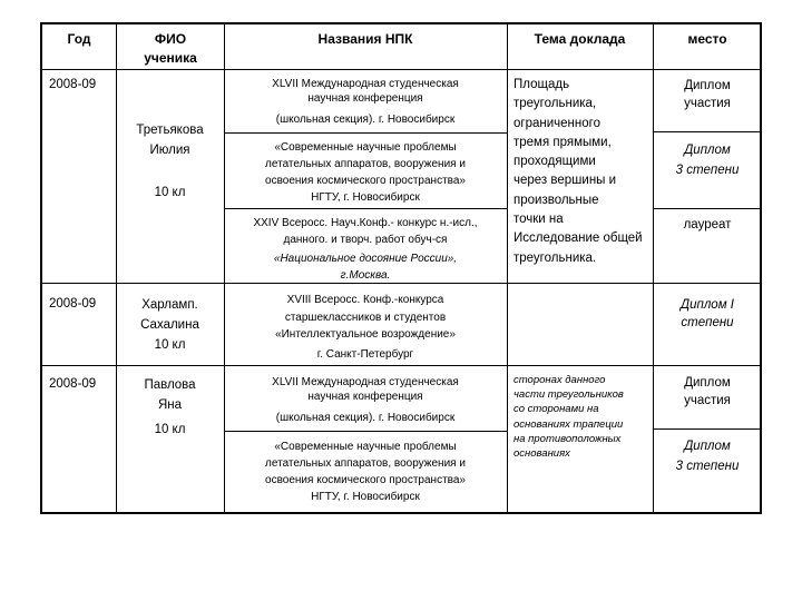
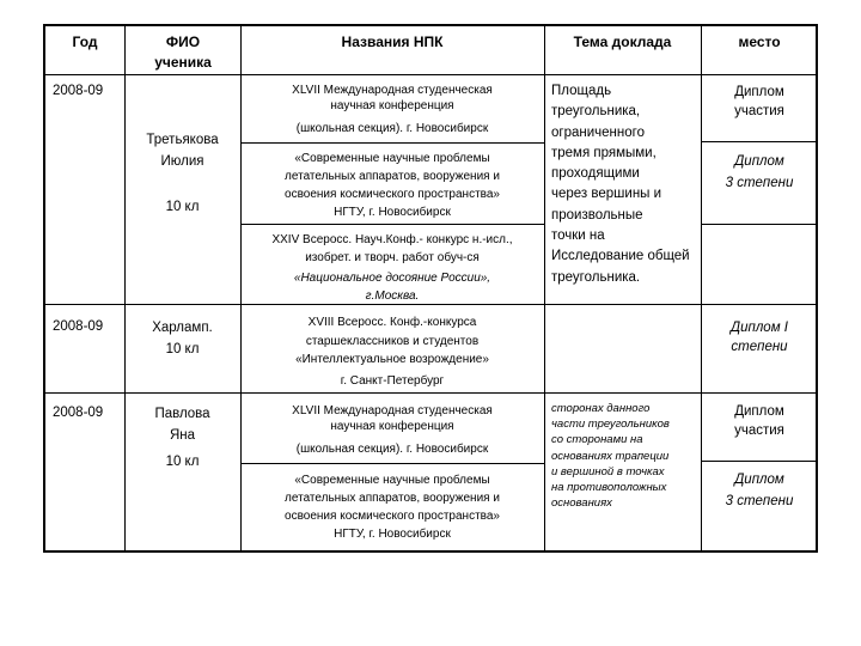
  Год
  ФИО ученика
  Названия НПК
  Тема доклада
  место
  2008-09
  Третьякова
  Июлия
  10 кл
  XLVII Международная студенческая
  научная конференция
  (школьная секция). г. Новосибирск
  «Современные научные проблемы
  летательных аппаратов, вооружения и
  освоения космического пространства»
  НГТУ, г. Новосибирск
  XXIV Всеросс. Науч.Конф.- конкурс н.-исл.,
- данного. и творч. работ обуч-ся
+ изобрет. и творч. работ обуч-ся
  «Национальное досояние России»,
  г.Москва.
  Площадь
  треугольника,
  ограниченного
  тремя прямыми,
  проходящими
  через вершины и
  произвольные
  точки на
  Исследование общей
  треугольника.
  Диплом
  участия
  Диплом
  3 степени
- лауреат
  2008-09
  Харламп.
- Сахалина
  10 кл
  XVIII Всеросс. Конф.-конкурса
  старшеклассников и студентов
  «Интеллектуальное возрождение»
  г. Санкт-Петербург
  Диплом I
  степени
  2008-09
  Павлова
  Яна
  10 кл
  XLVII Международная студенческая
  научная конференция
  (школьная секция). г. Новосибирск
  «Современные научные проблемы
  летательных аппаратов, вооружения и
  освоения космического пространства»
  НГТУ, г. Новосибирск
  сторонах данного
  части треугольников
  со сторонами на
  основаниях трапеции
+ и вершиной в точках
  на противоположных
  основаниях
  Диплом
  участия
  Диплом
  3 степени
